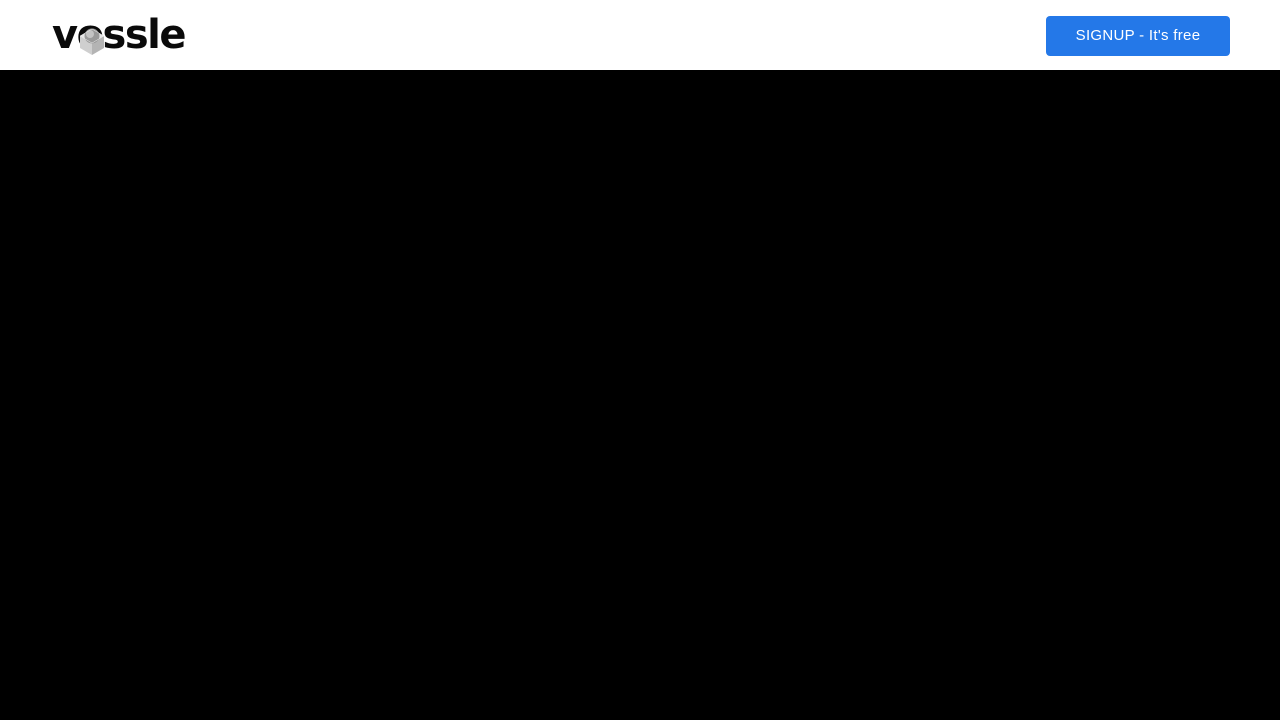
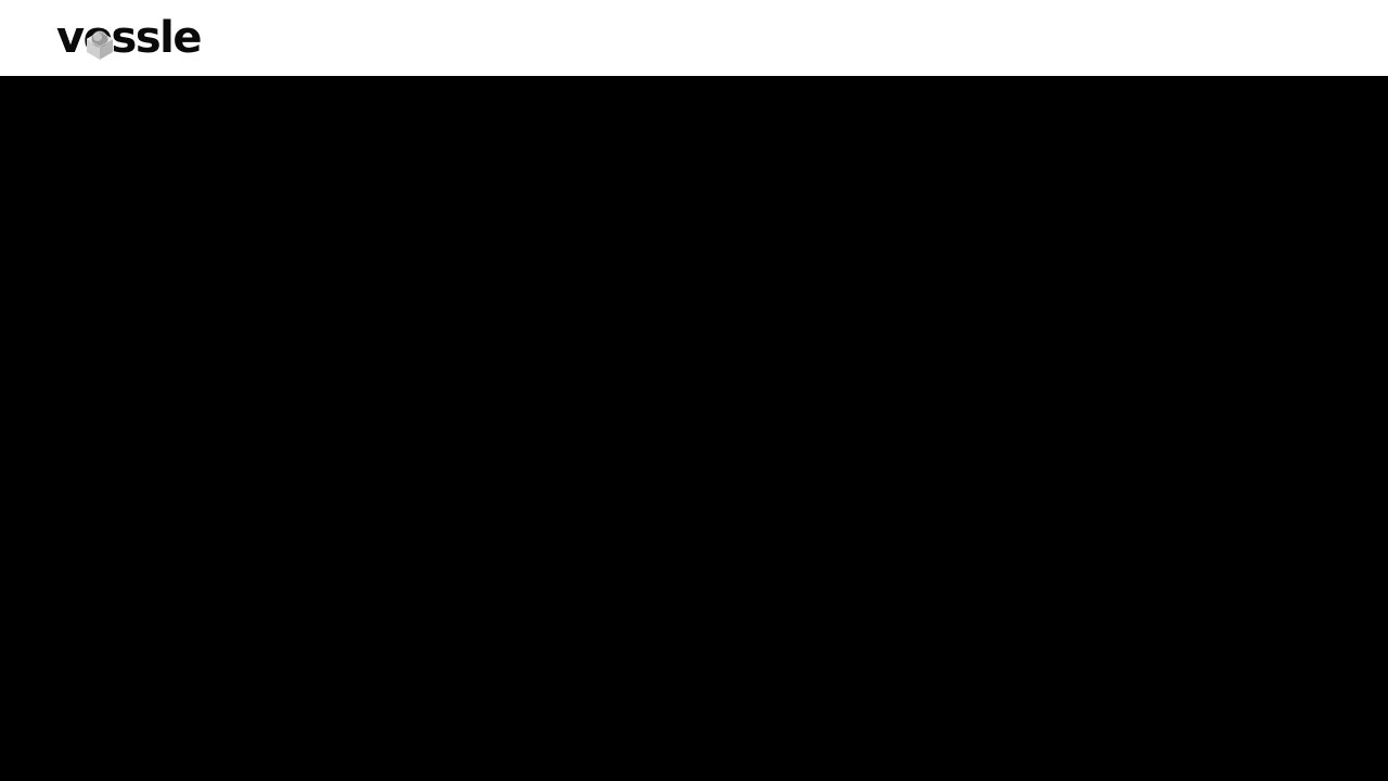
  vssle
- SIGNUP - It's free
